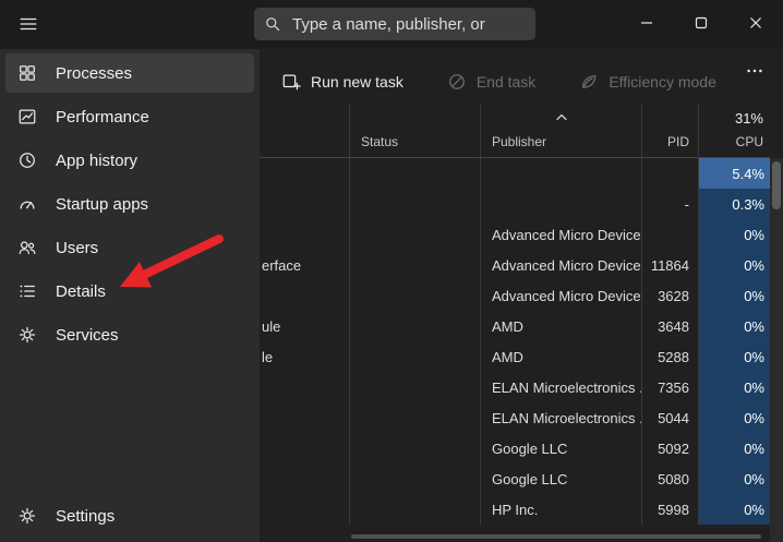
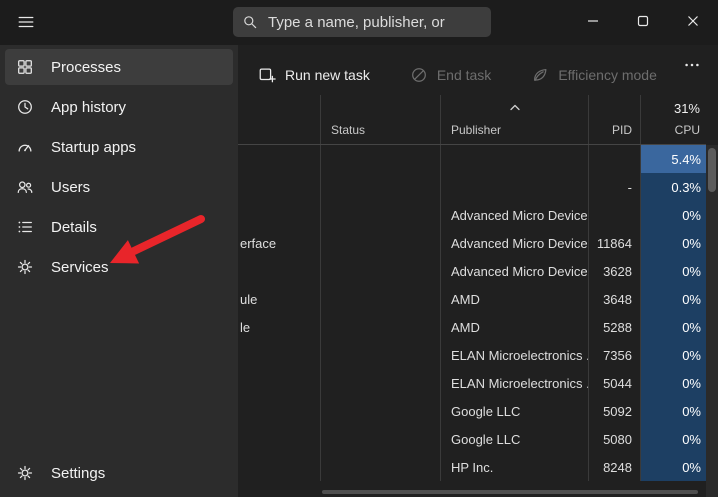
  Type a name, publisher, or
  Run new task
  End task
  Efficiency mode
  Status
  Publisher
  PID
  31%
  CPU
  5.4%
  -
  0.3%
  Advanced Micro Device
  0%
  erface
  Advanced Micro Device
  11864
  0%
  Advanced Micro Device
  3628
  0%
  ule
  AMD
  3648
  0%
  le
  AMD
  5288
  0%
  ELAN Microelectronics .
  7356
  0%
  ELAN Microelectronics .
  5044
  0%
  Google LLC
  5092
  0%
  Google LLC
  5080
  0%
  HP Inc.
- 5998
+ 8248
  0%
  Processes
- Performance
  App history
  Startup apps
  Users
  Details
  Services
  Settings
